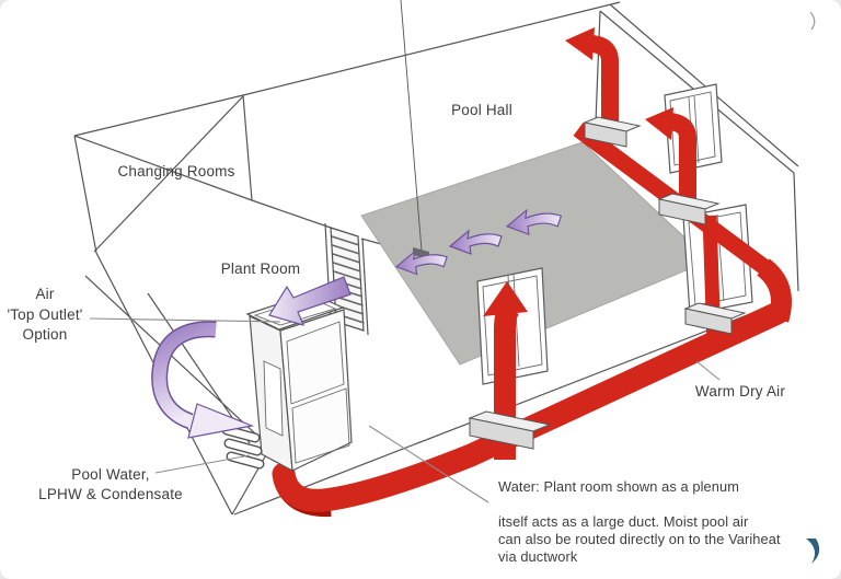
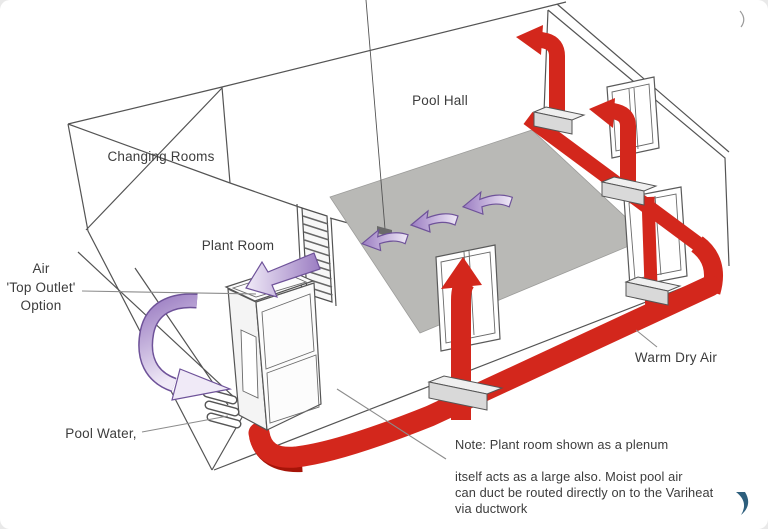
  Changing Rooms
  Pool Hall
  Plant Room
  Air
  'Top Outlet'
  Option
  Pool Water,
- LPHW & Condensate
  Warm Dry Air
- Water: Plant room shown as a plenum
+ Note: Plant room shown as a plenum
- itself acts as a large duct. Moist pool air
+ itself acts as a large also. Moist pool air
- can also be routed directly on to the Variheat
+ can duct be routed directly on to the Variheat
  via ductwork
